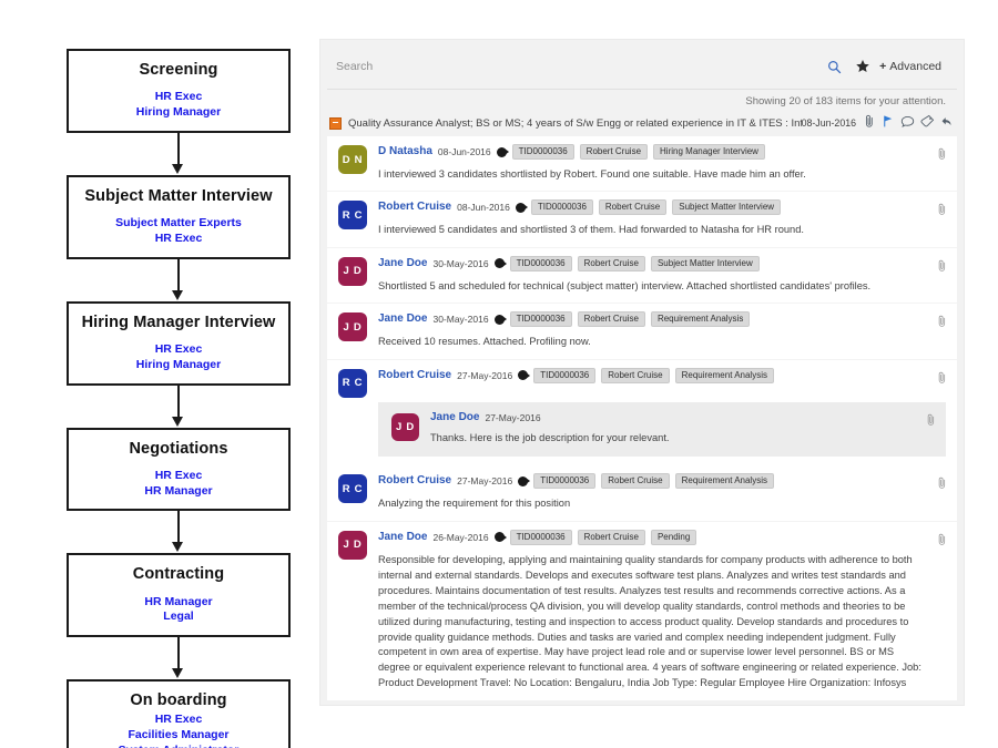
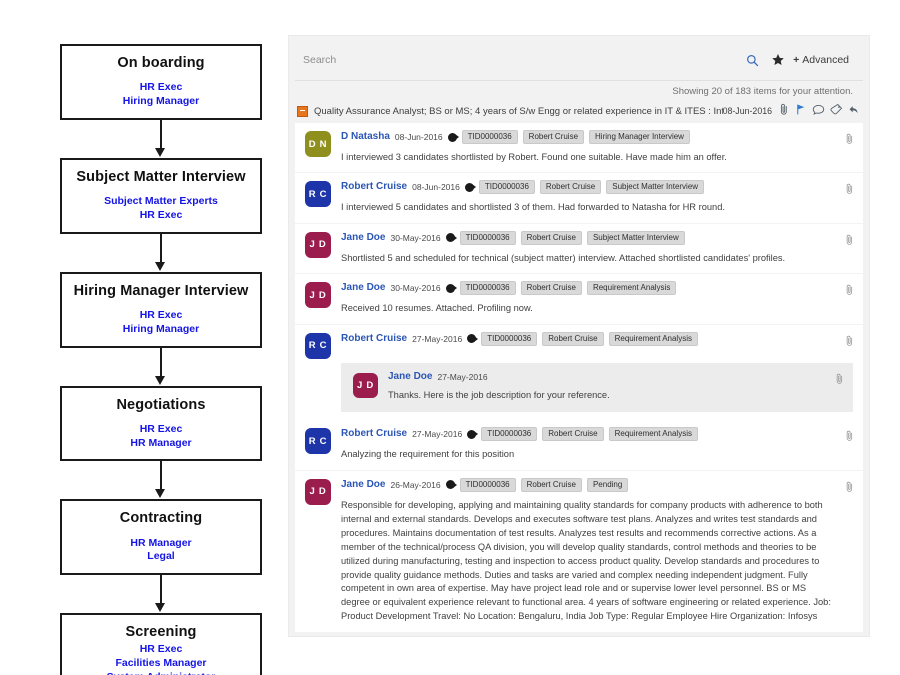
- Screening
+ On boarding
  HR Exec
  Hiring Manager
  Subject Matter Interview
  Subject Matter Experts
  HR Exec
  Hiring Manager Interview
  HR Exec
  Hiring Manager
  Negotiations
  HR Exec
  HR Manager
  Contracting
  HR Manager
  Legal
- On boarding
+ Screening
  HR Exec
  Facilities Manager
  Search
  + Advanced
  Showing 20 of 183 items for your attention.
  Quality Assurance Analyst; BS or MS; 4 years of S/w Engg or related experience in IT & ITES : In
  08-Jun-2016
  D N
  D Natasha
  08-Jun-2016
  TID0000036
  Robert Cruise
  Hiring Manager Interview
  I interviewed 3 candidates shortlisted by Robert. Found one suitable. Have made him an offer.
  R C
  Robert Cruise
  08-Jun-2016
  TID0000036
  Robert Cruise
  Subject Matter Interview
  I interviewed 5 candidates and shortlisted 3 of them. Had forwarded to Natasha for HR round.
  J D
  Jane Doe
  30-May-2016
  TID0000036
  Robert Cruise
  Subject Matter Interview
  Shortlisted 5 and scheduled for technical (subject matter) interview. Attached shortlisted candidates' profiles.
  J D
  Jane Doe
  30-May-2016
  TID0000036
  Robert Cruise
  Requirement Analysis
  Received 10 resumes. Attached. Profiling now.
  R C
  Robert Cruise
  27-May-2016
  TID0000036
  Robert Cruise
  Requirement Analysis
  J D
  Jane Doe
  27-May-2016
- Thanks. Here is the job description for your relevant.
+ Thanks. Here is the job description for your reference.
  R C
  Robert Cruise
  27-May-2016
  TID0000036
  Robert Cruise
  Requirement Analysis
  Analyzing the requirement for this position
  J D
  Jane Doe
  26-May-2016
  TID0000036
  Robert Cruise
  Pending
  Responsible for developing, applying and maintaining quality standards for company products with adherence to both internal and external standards. Develops and executes software test plans. Analyzes and writes test standards and procedures. Maintains documentation of test results. Analyzes test results and recommends corrective actions. As a member of the technical/process QA division, you will develop quality standards, control methods and theories to be utilized during manufacturing, testing and inspection to access product quality. Develop standards and procedures to provide quality guidance methods. Duties and tasks are varied and complex needing independent judgment. Fully competent in own area of expertise. May have project lead role and or supervise lower level personnel. BS or MS degree or equivalent experience relevant to functional area. 4 years of software engineering or related experience. Job: Product Development Travel: No Location: Bengaluru, India Job Type: Regular Employee Hire Organization: Infosys
